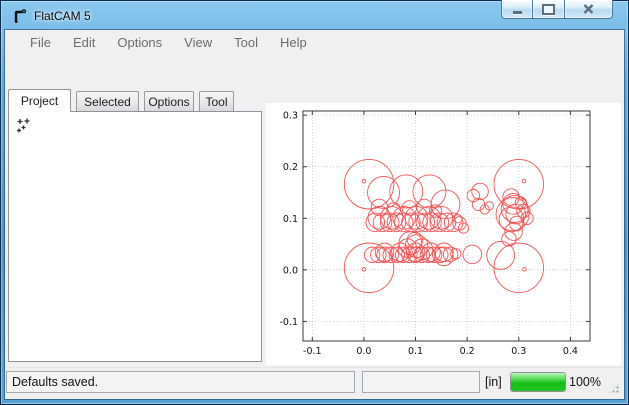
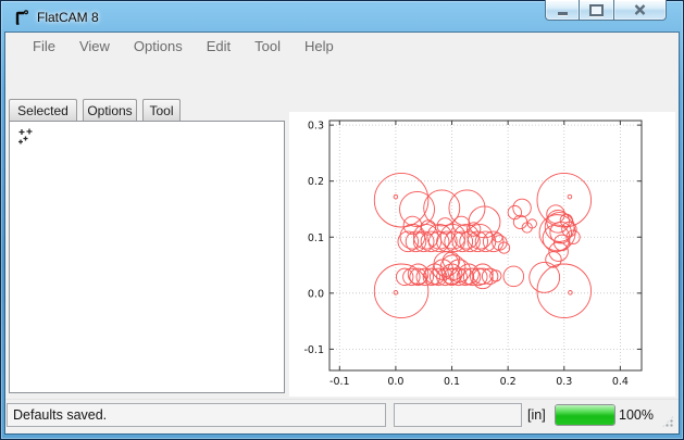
- FlatCAM 5
+ FlatCAM 8
  File
- Edit
+ View
  Options
- View
+ Edit
  Tool
  Help
- Project
  Selected
  Options
  Tool
  -0.1
  0.0
  0.1
  0.2
  0.3
  0.4
  -0.1
  0.0
  0.1
  0.2
  0.3
  Defaults saved.
  [in]
  100%
